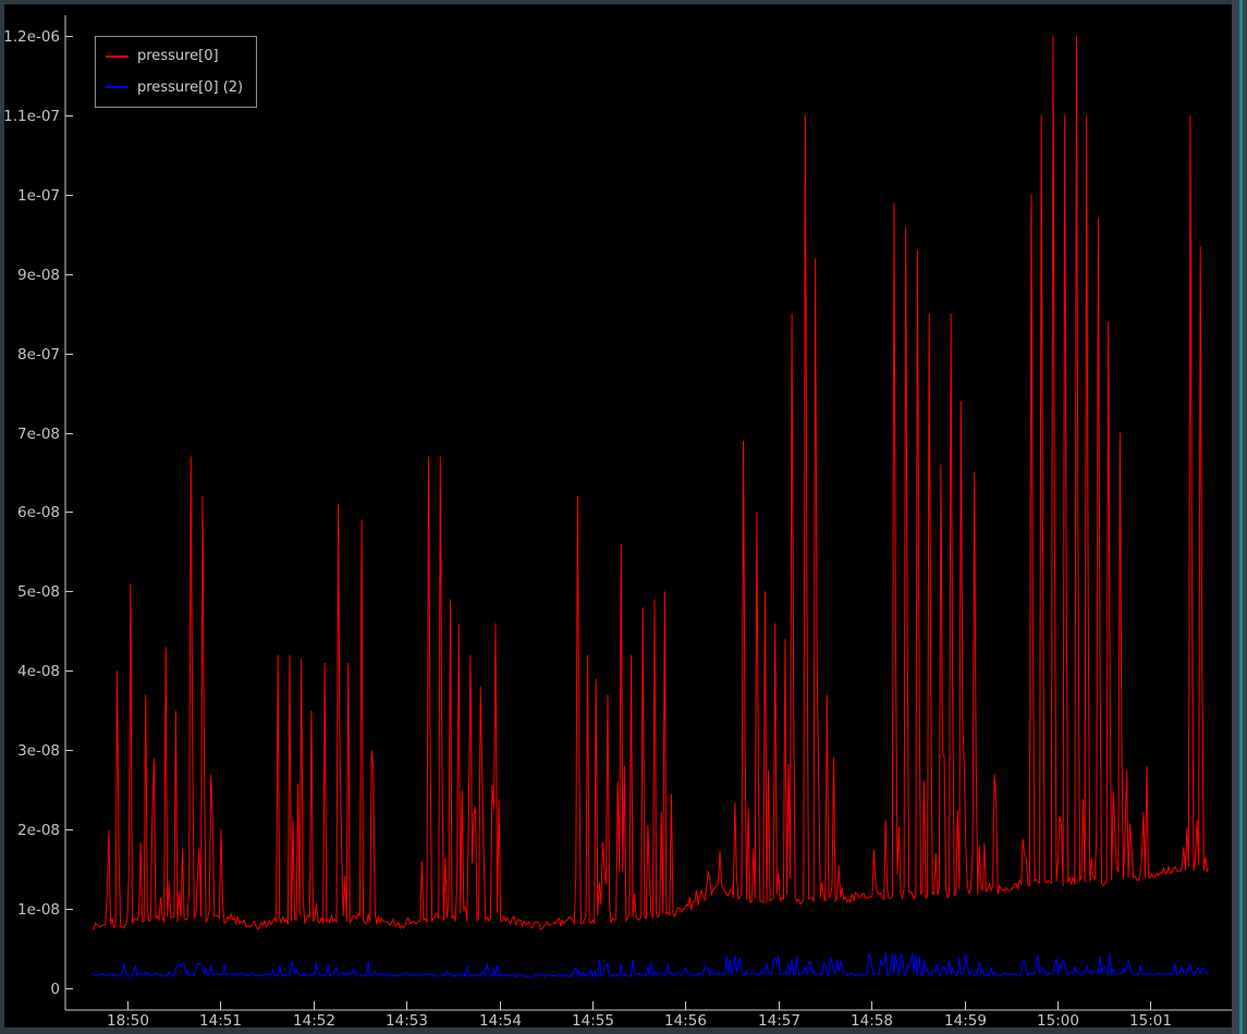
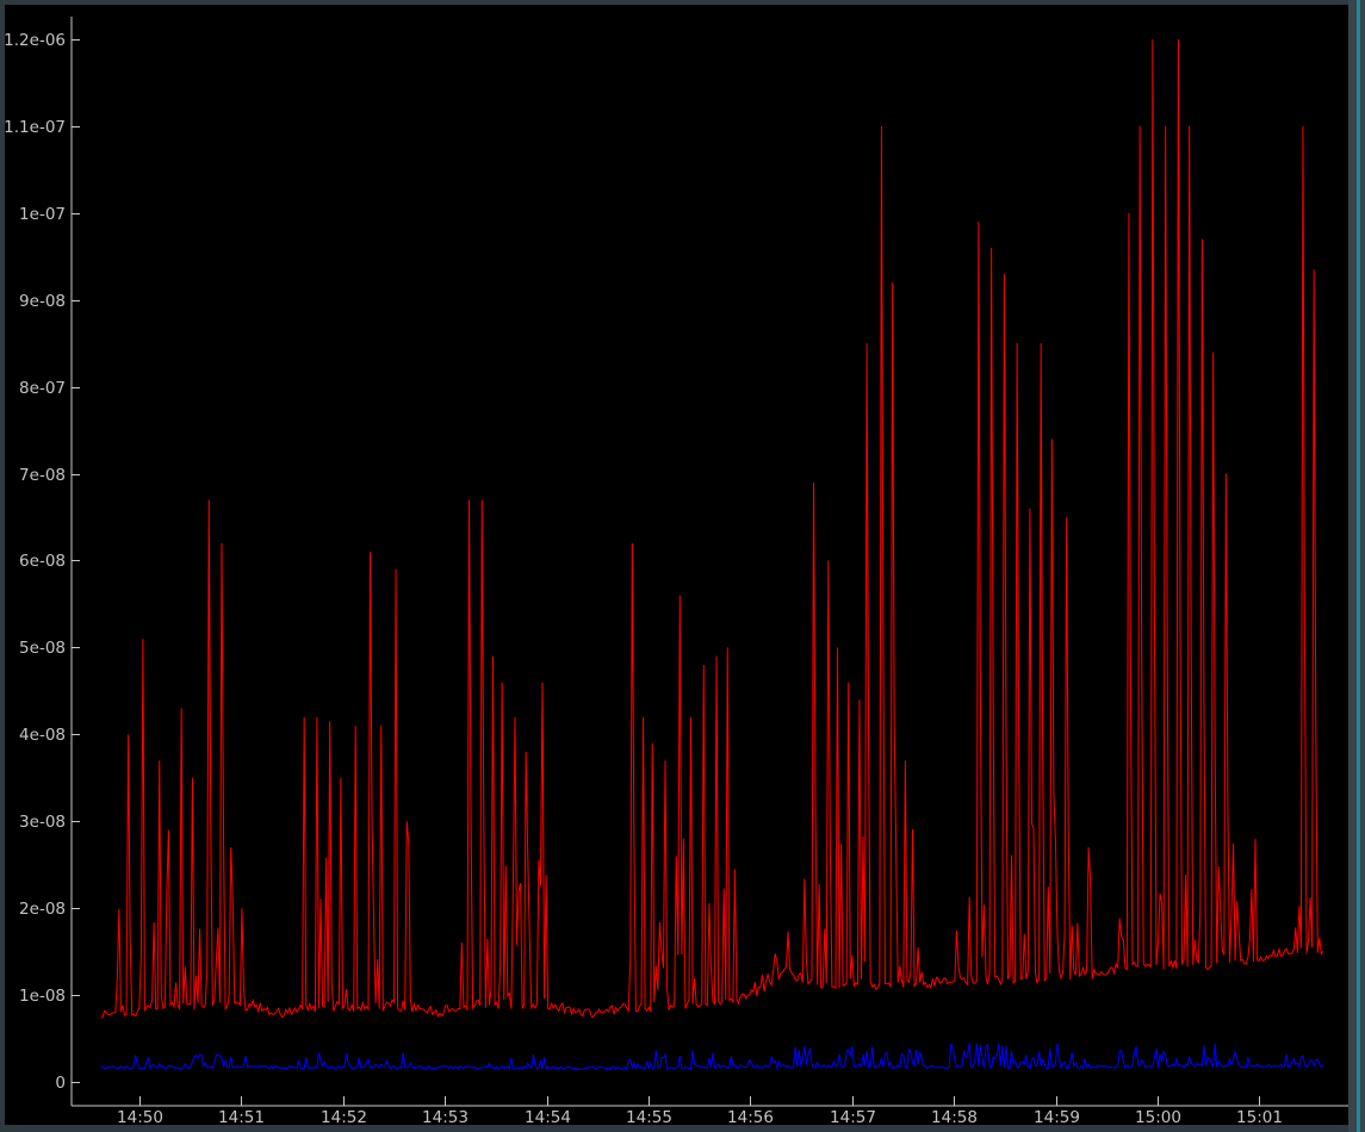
  0
  1e-08
  2e-08
  3e-08
  4e-08
  5e-08
  6e-08
  7e-08
  8e-07
  9e-08
  1e-07
  1.1e-07
  1.2e-06
- 18:50
+ 14:50
  14:51
  14:52
  14:53
  14:54
  14:55
  14:56
  14:57
  14:58
  14:59
  15:00
  15:01
- pressure[0]
- pressure[0] (2)
